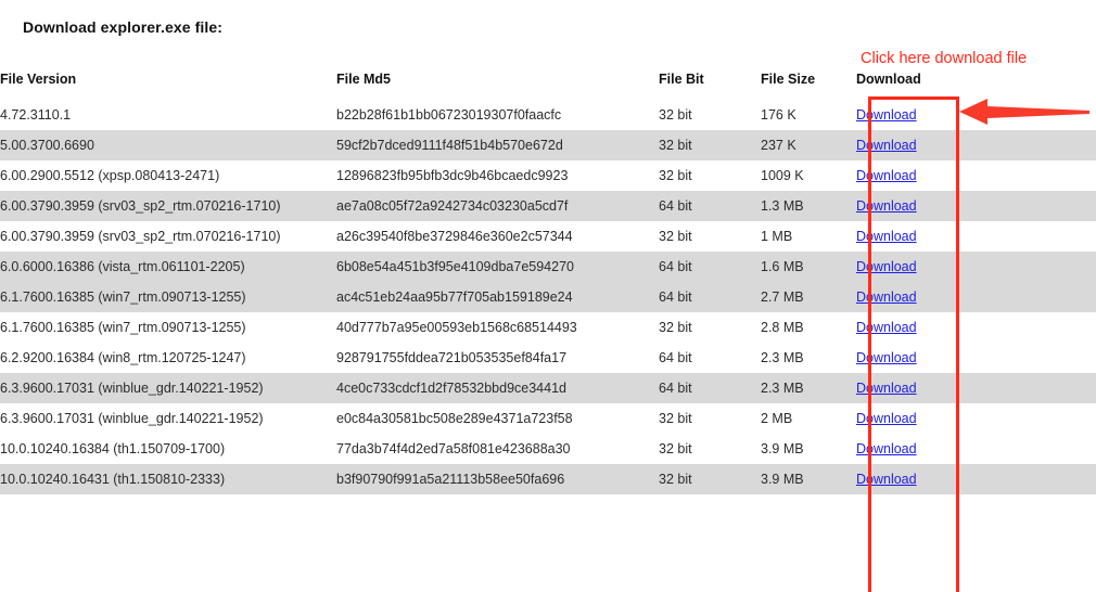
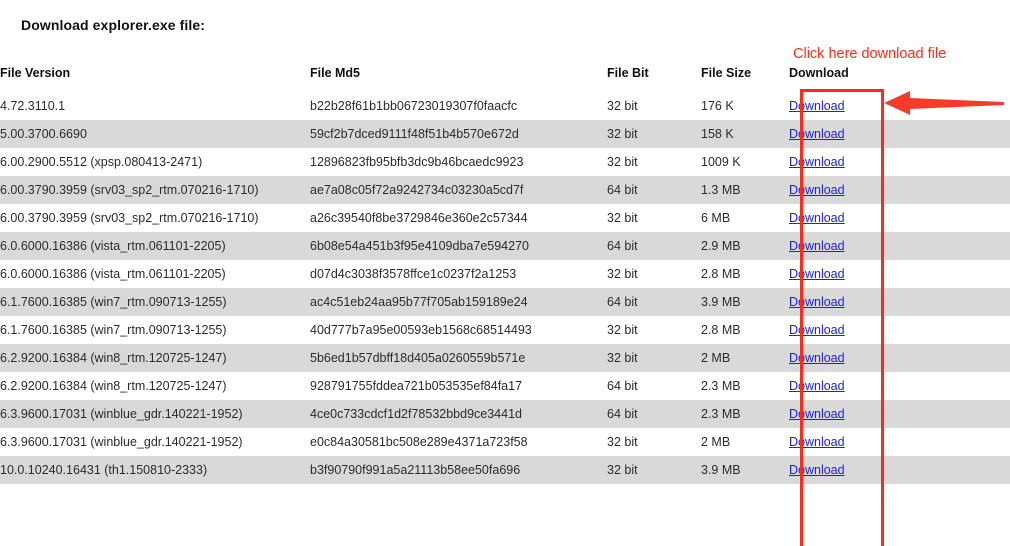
  Download explorer.exe file:
  File Version	File Md5	File Bit	File Size	Download
  4.72.3110.1	b22b28f61b1bb06723019307f0faacfc	32 bit	176 K	Download
- 5.00.3700.6690	59cf2b7dced9111f48f51b4b570e672d	32 bit	237 K	Download
+ 5.00.3700.6690	59cf2b7dced9111f48f51b4b570e672d	32 bit	158 K	Download
  6.00.2900.5512 (xpsp.080413-2471)	12896823fb95bfb3dc9b46bcaedc9923	32 bit	1009 K	Download
  6.00.3790.3959 (srv03_sp2_rtm.070216-1710)	ae7a08c05f72a9242734c03230a5cd7f	64 bit	1.3 MB	Download
- 6.00.3790.3959 (srv03_sp2_rtm.070216-1710)	a26c39540f8be3729846e360e2c57344	32 bit	1 MB	Download
+ 6.00.3790.3959 (srv03_sp2_rtm.070216-1710)	a26c39540f8be3729846e360e2c57344	32 bit	6 MB	Download
- 6.0.6000.16386 (vista_rtm.061101-2205)	6b08e54a451b3f95e4109dba7e594270	64 bit	1.6 MB	Download
+ 6.0.6000.16386 (vista_rtm.061101-2205)	6b08e54a451b3f95e4109dba7e594270	64 bit	2.9 MB	Download
+ 6.0.6000.16386 (vista_rtm.061101-2205)	d07d4c3038f3578ffce1c0237f2a1253	32 bit	2.8 MB	Download
- 6.1.7600.16385 (win7_rtm.090713-1255)	ac4c51eb24aa95b77f705ab159189e24	64 bit	2.7 MB	Download
+ 6.1.7600.16385 (win7_rtm.090713-1255)	ac4c51eb24aa95b77f705ab159189e24	64 bit	3.9 MB	Download
  6.1.7600.16385 (win7_rtm.090713-1255)	40d777b7a95e00593eb1568c68514493	32 bit	2.8 MB	Download
+ 6.2.9200.16384 (win8_rtm.120725-1247)	5b6ed1b57dbff18d405a0260559b571e	32 bit	2 MB	Download
  6.2.9200.16384 (win8_rtm.120725-1247)	928791755fddea721b053535ef84fa17	64 bit	2.3 MB	Download
  6.3.9600.17031 (winblue_gdr.140221-1952)	4ce0c733cdcf1d2f78532bbd9ce3441d	64 bit	2.3 MB	Download
  6.3.9600.17031 (winblue_gdr.140221-1952)	e0c84a30581bc508e289e4371a723f58	32 bit	2 MB	Download
- 10.0.10240.16384 (th1.150709-1700)	77da3b74f4d2ed7a58f081e423688a30	32 bit	3.9 MB	Download
  10.0.10240.16431 (th1.150810-2333)	b3f90790f991a5a21113b58ee50fa696	32 bit	3.9 MB	Download
  Click here download file
